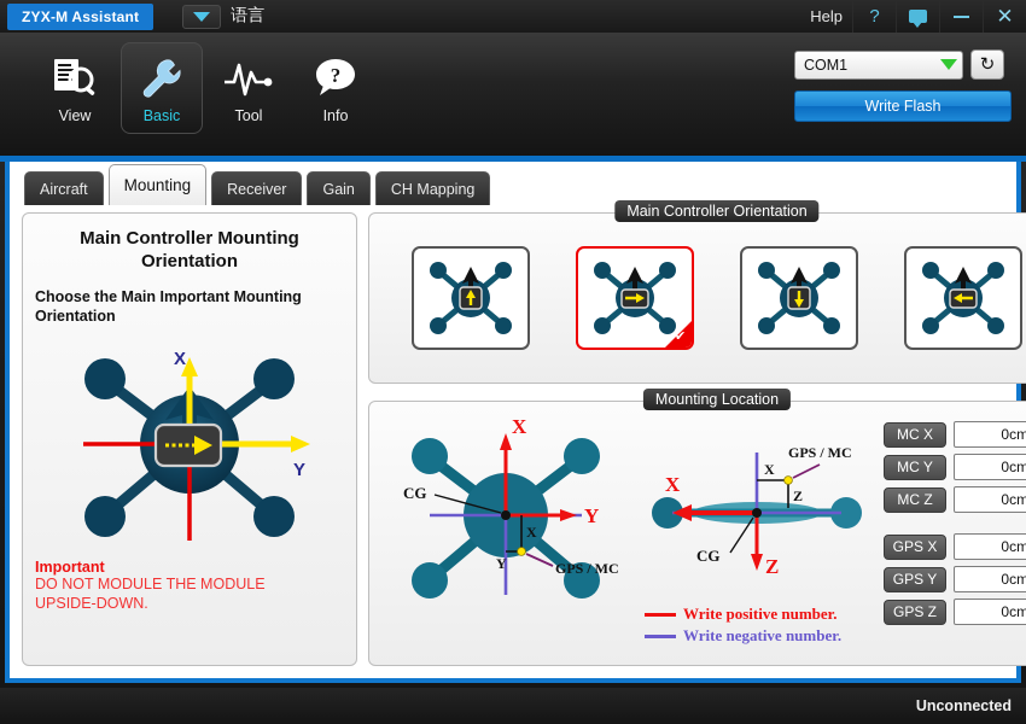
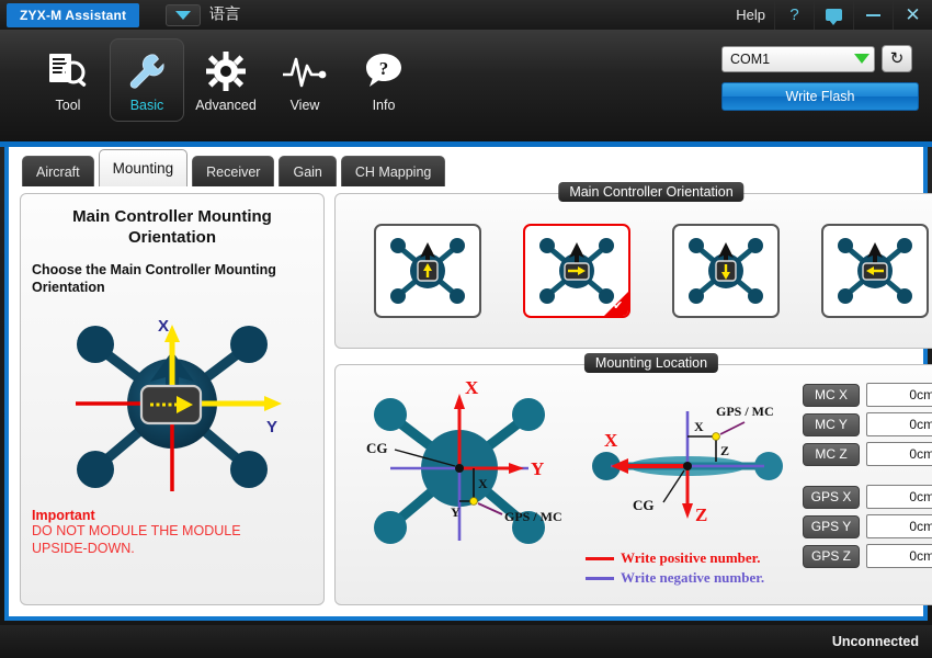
  ZYX-M Assistant
  语言
  Help
  ?
  ✕
- View
+ Tool
  Basic
+ Advanced
- Tool
+ View
  ?
  Info
  COM1
  ↻
  Write Flash
  Aircraft
  Mounting
  Receiver
  Gain
  CH Mapping
  Main Controller Mounting Orientation
- Choose the Main Important Mounting Orientation
+ Choose the Main Controller Mounting Orientation
  X
  Y
  Important
  DO NOT MODULE THE MODULE
  UPSIDE-DOWN.
  Main Controller Orientation
  ✔
  Mounting Location
  CG
  X
  Y
  X
  Y
  GPS / MC
  CG
  X
  Z
  X
  Z
  GPS / MC
  Write positive number.
  Write negative number.
  MC X
  0cm
  MC Y
  0cm
  MC Z
  0cm
  GPS X
  0cm
  GPS Y
  0cm
  GPS Z
  0cm
  Unconnected
